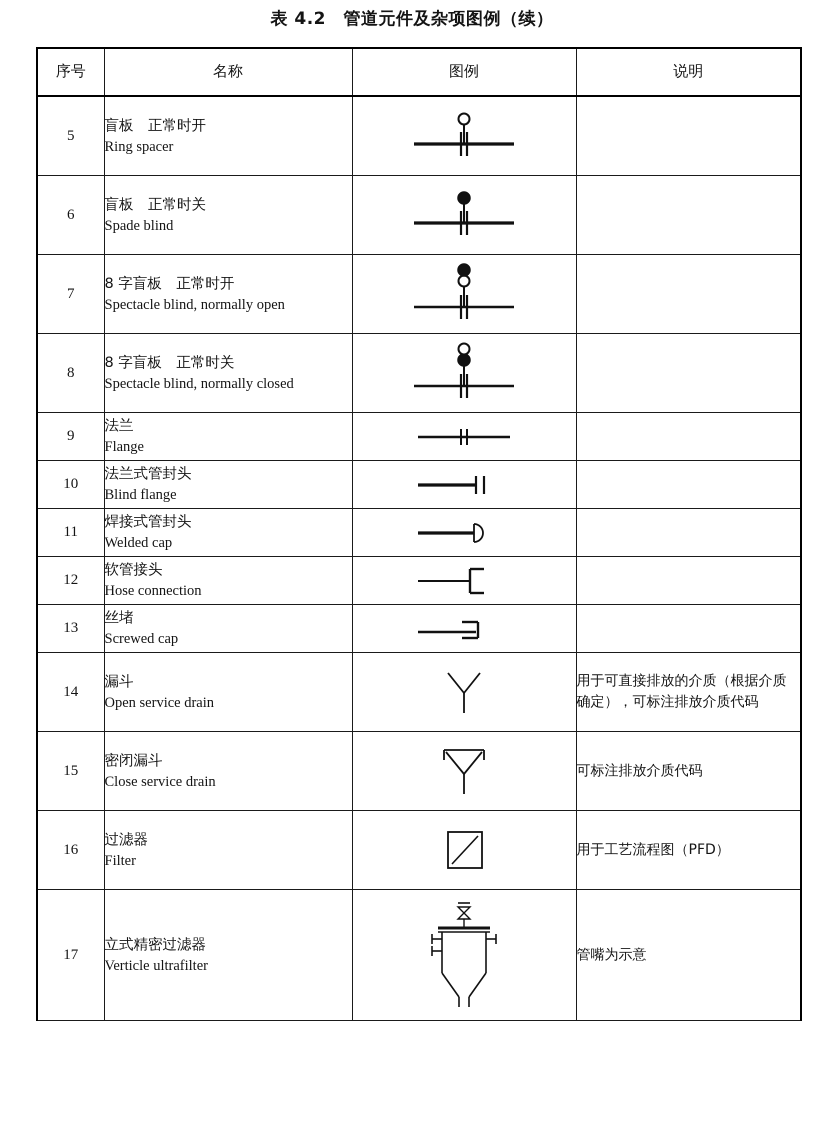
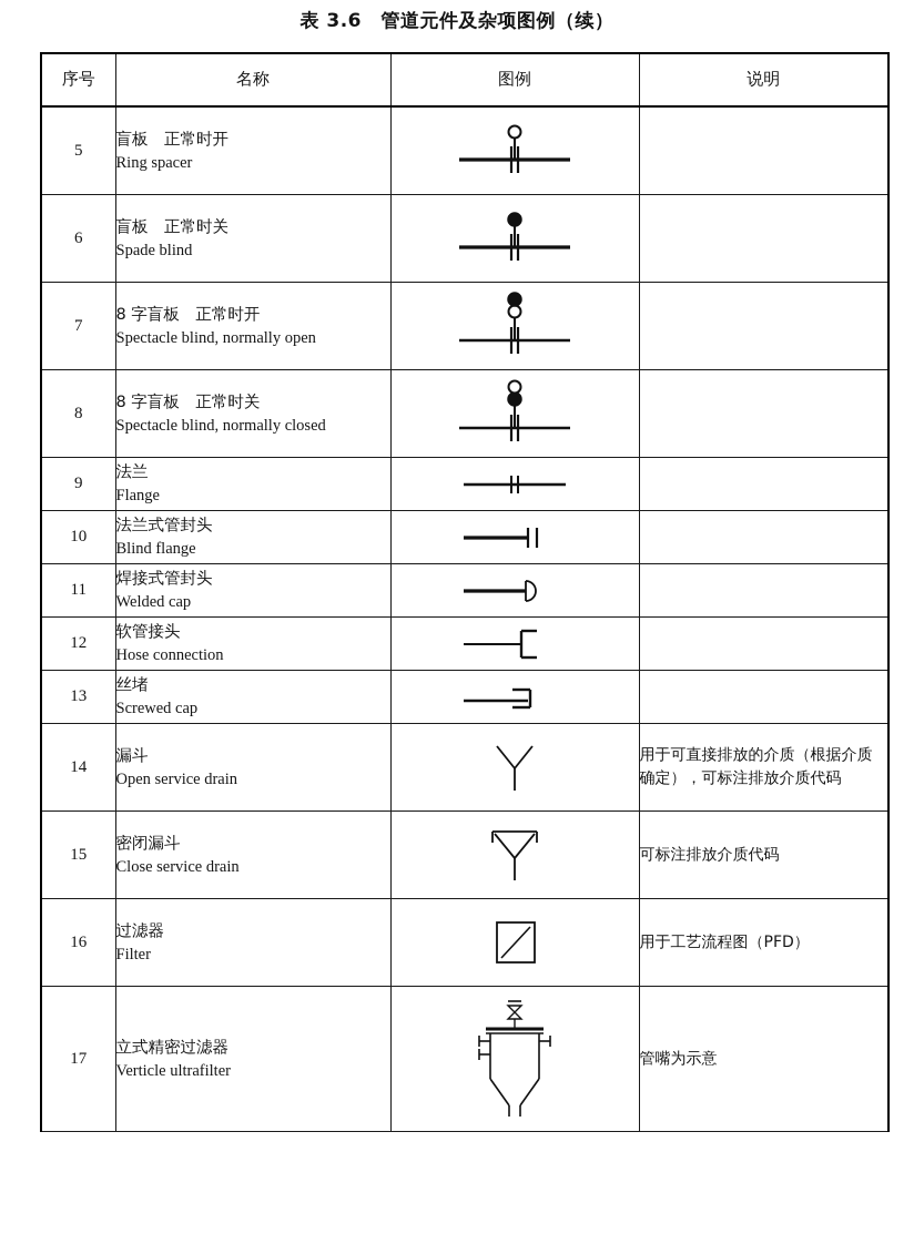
- 表 4.2 管道元件及杂项图例（续）
+ 表 3.6 管道元件及杂项图例（续）
  序号	名称	图例	说明
  5	盲板 正常时开 Ring spacer
  6	盲板 正常时关 Spade blind
  7	8 字盲板 正常时开 Spectacle blind, normally open
  8	8 字盲板 正常时关 Spectacle blind, normally closed
  9	法兰 Flange
  10	法兰式管封头 Blind flange
  11	焊接式管封头 Welded cap
  12	软管接头 Hose connection
  13	丝堵 Screwed cap
  14	漏斗 Open service drain		用于可直接排放的介质（根据介质确定），可标注排放介质代码
  15	密闭漏斗 Close service drain		可标注排放介质代码
  16	过滤器 Filter		用于工艺流程图（PFD）
  17	立式精密过滤器 Verticle ultrafilter		管嘴为示意
